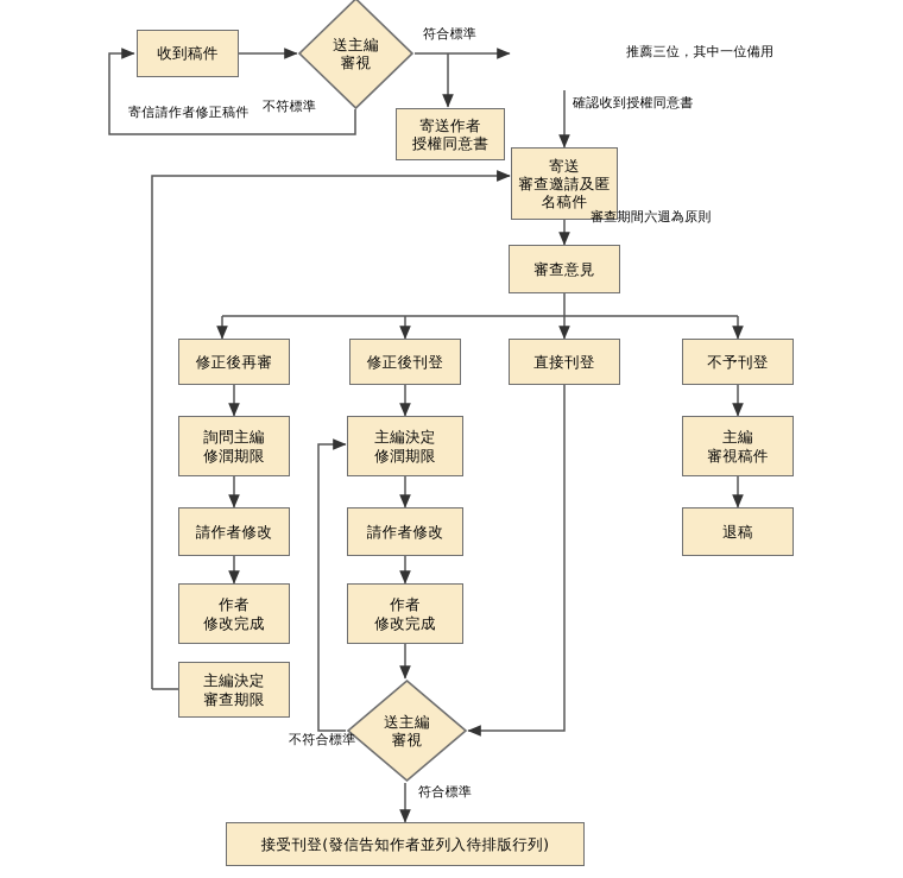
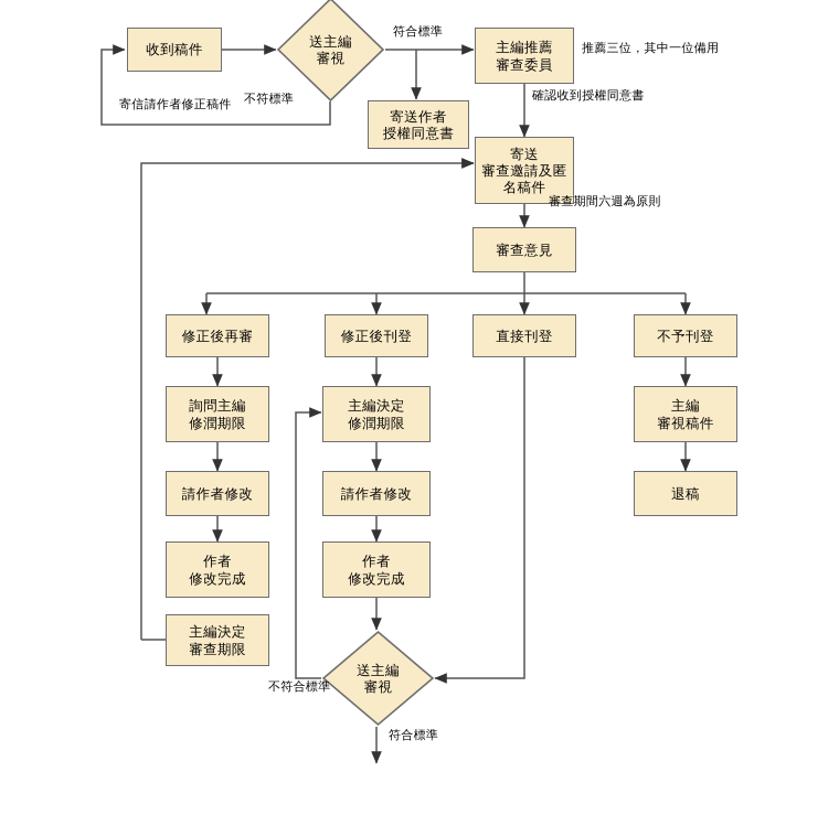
  收到稿件
  送主編
  審視
  寄送作者
  授權同意書
+ 主編推薦
+ 審查委員
  寄送
  審查邀請及匿
  名稿件
  審查意見
  修正後再審
  修正後刊登
  直接刊登
  不予刊登
  詢問主編
  修潤期限
  主編決定
  修潤期限
  主編
  審視稿件
  請作者修改
  請作者修改
  退稿
  作者
  修改完成
  作者
  修改完成
  主編決定
  審查期限
  送主編
  審視
- 接受刊登(發信告知作者並列入待排版行列)
  符合標準
  不符標準
  寄信請作者修正稿件
  推薦三位，其中一位備用
  確認收到授權同意書
  審查期間六週為原則
  不符合標準
  符合標準
